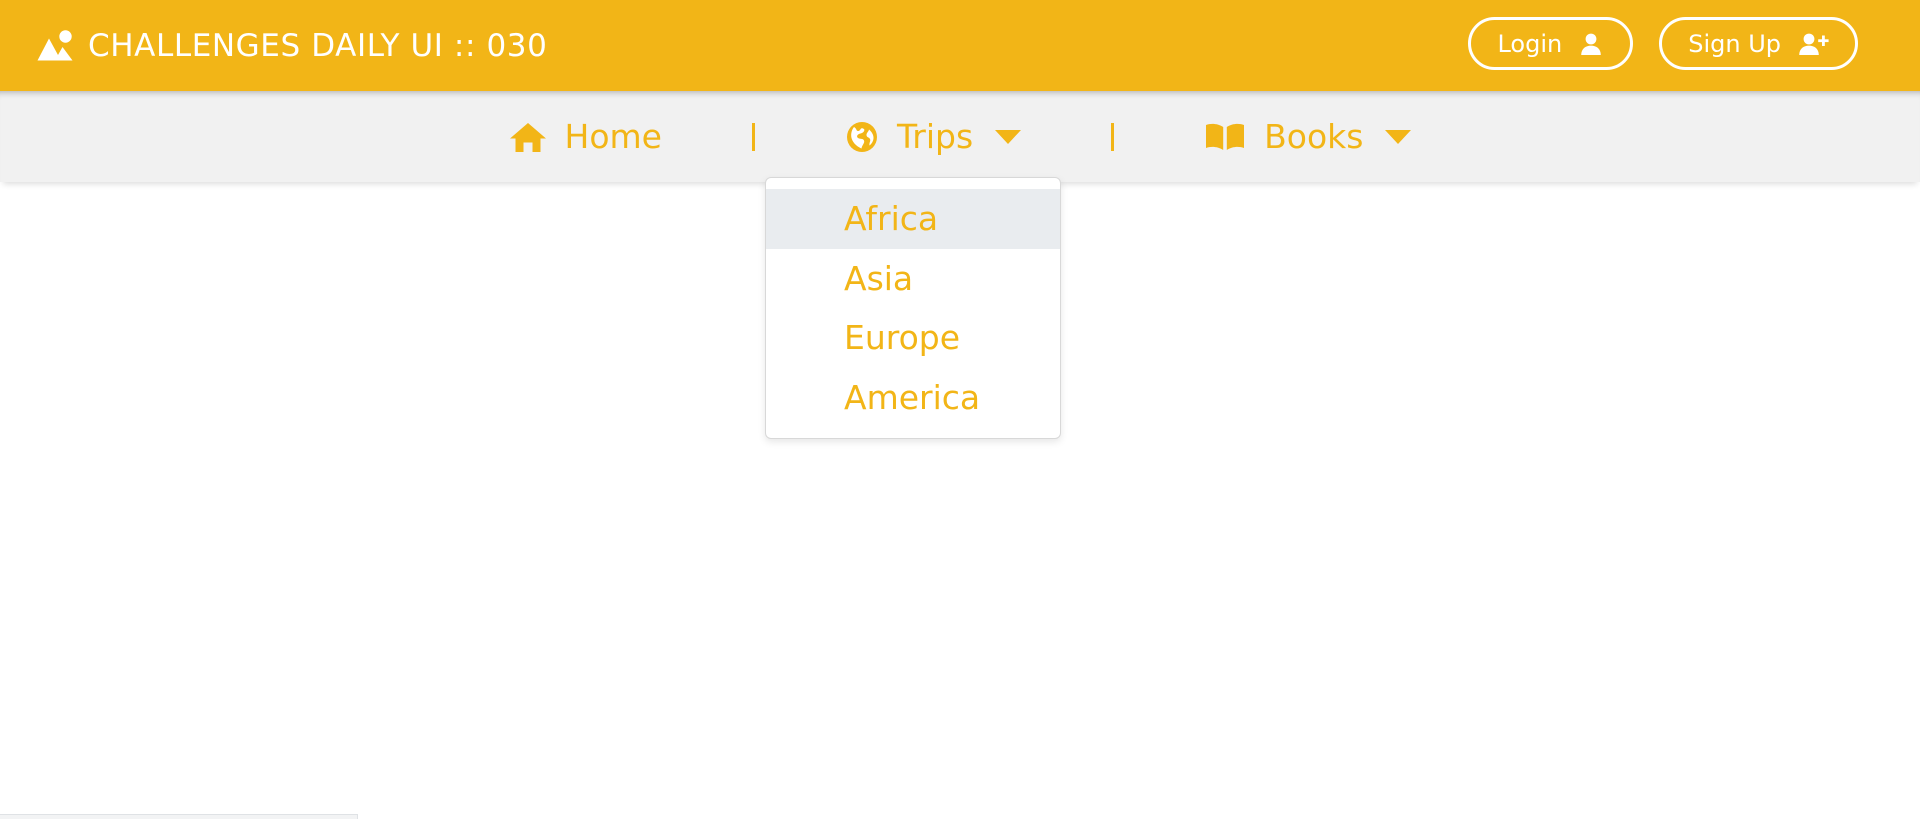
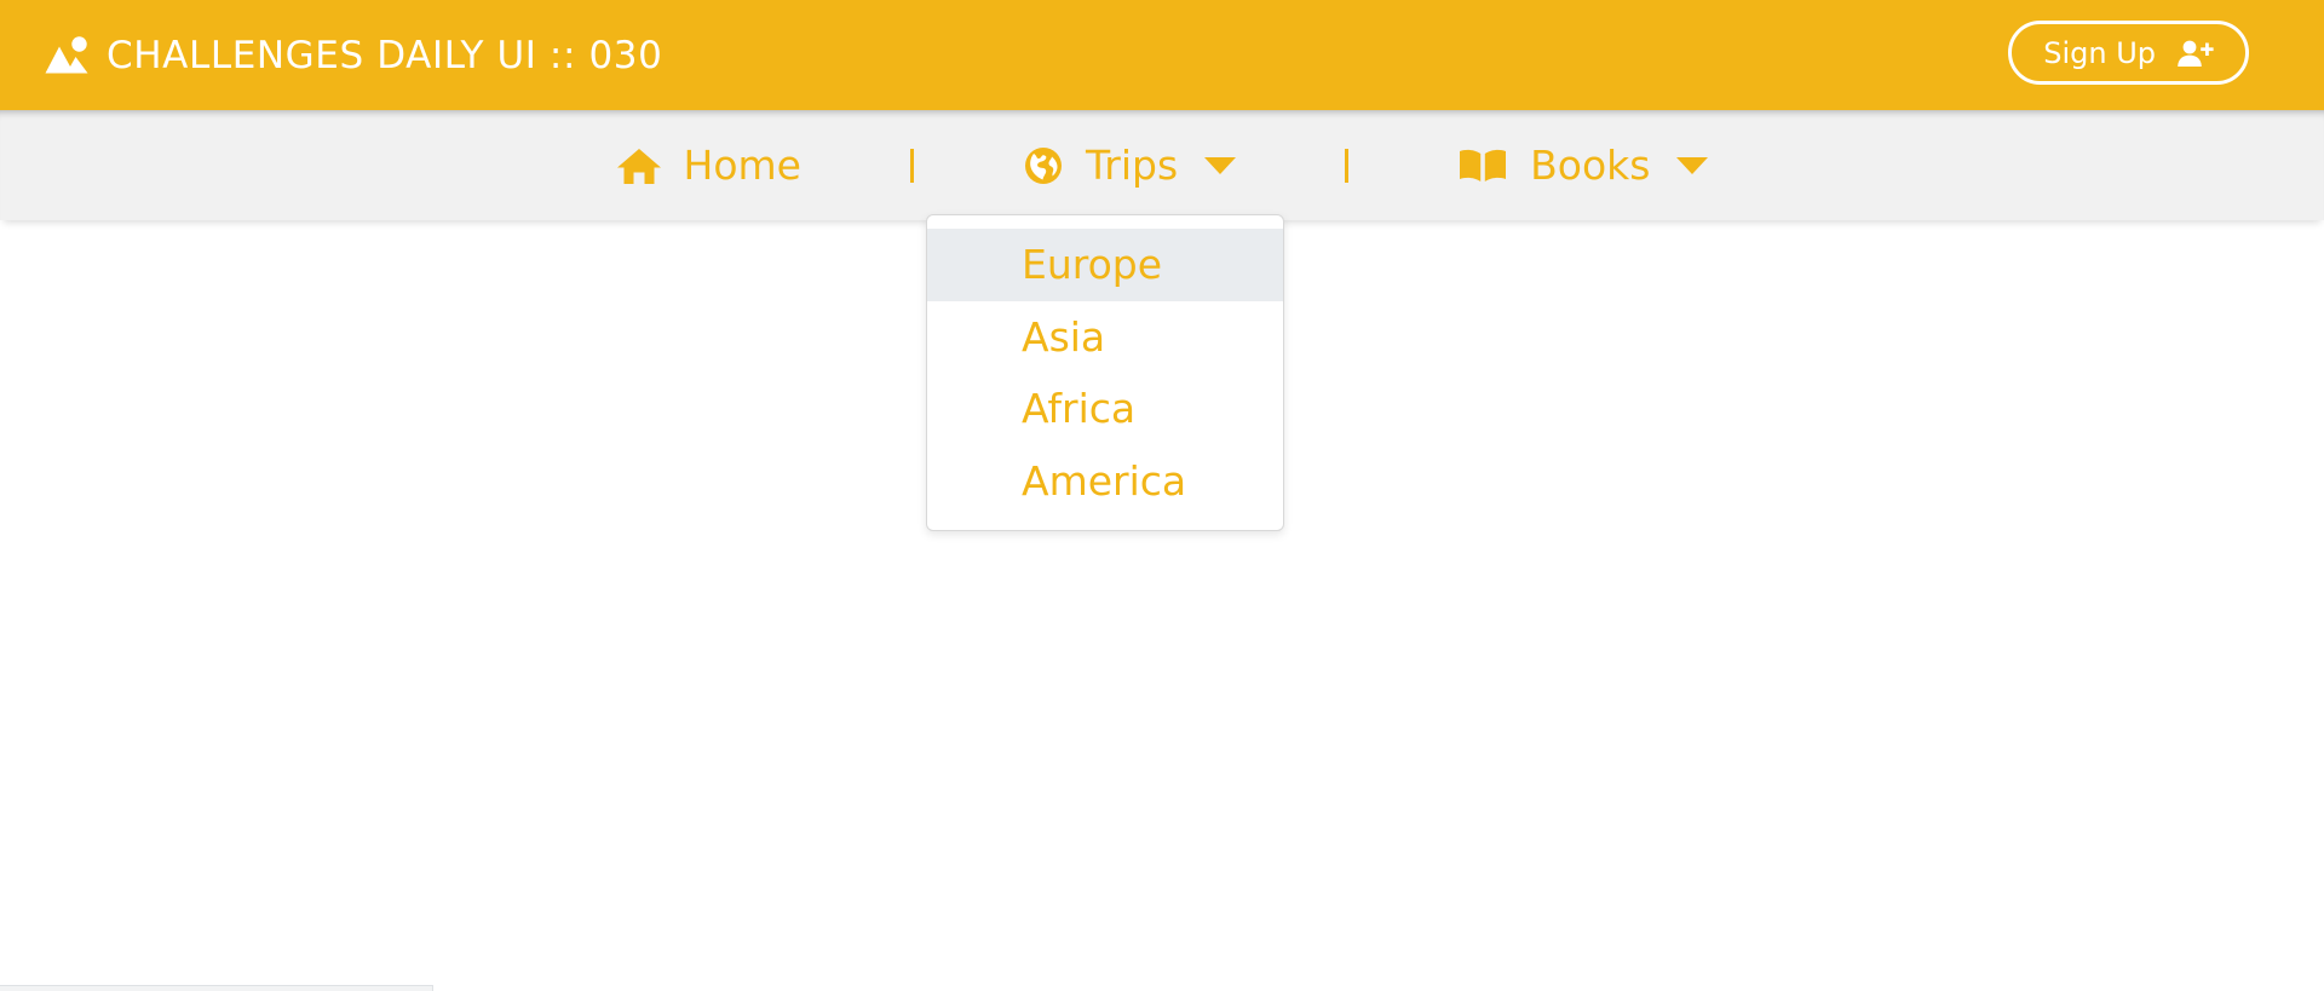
  CHALLENGES DAILY UI :: 030
- Login
  Sign Up
  Home
  Trips
  Books
- Africa
+ Europe
  Asia
- Europe
+ Africa
  America
